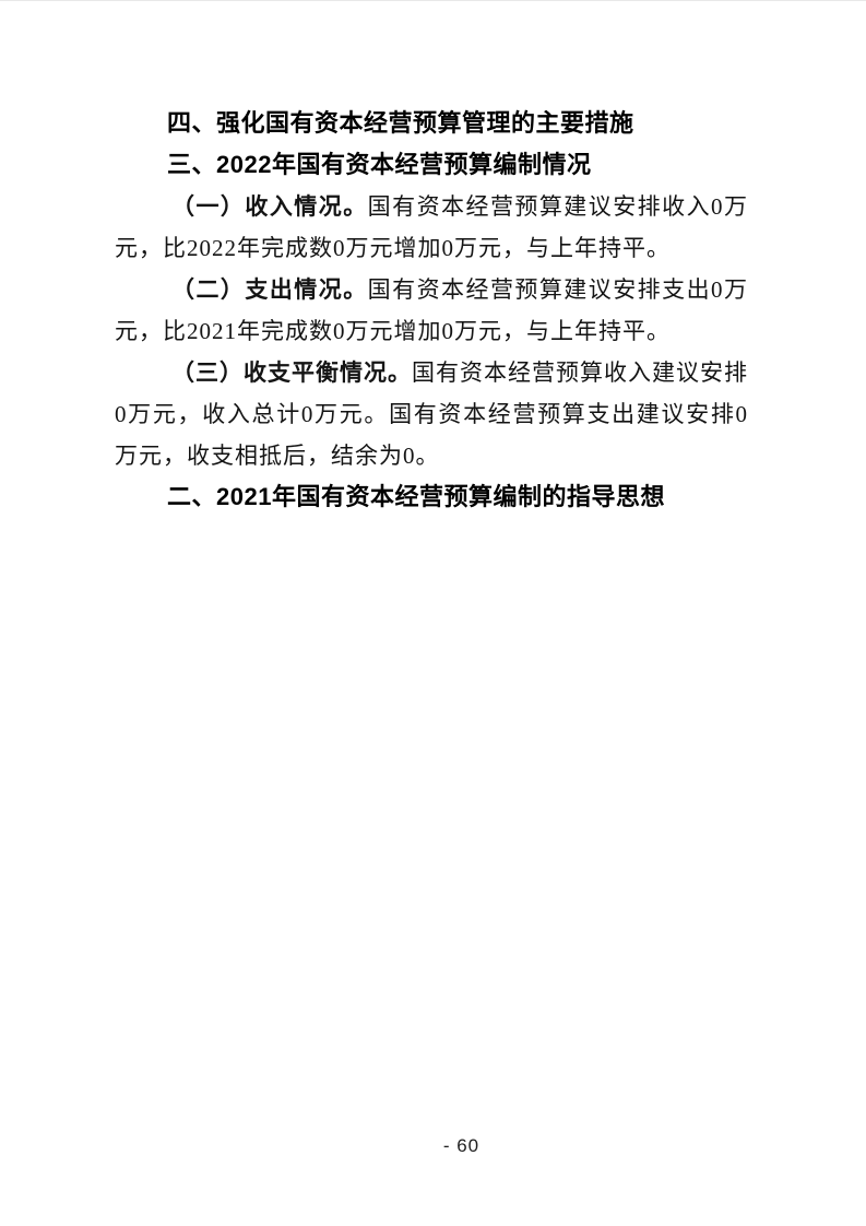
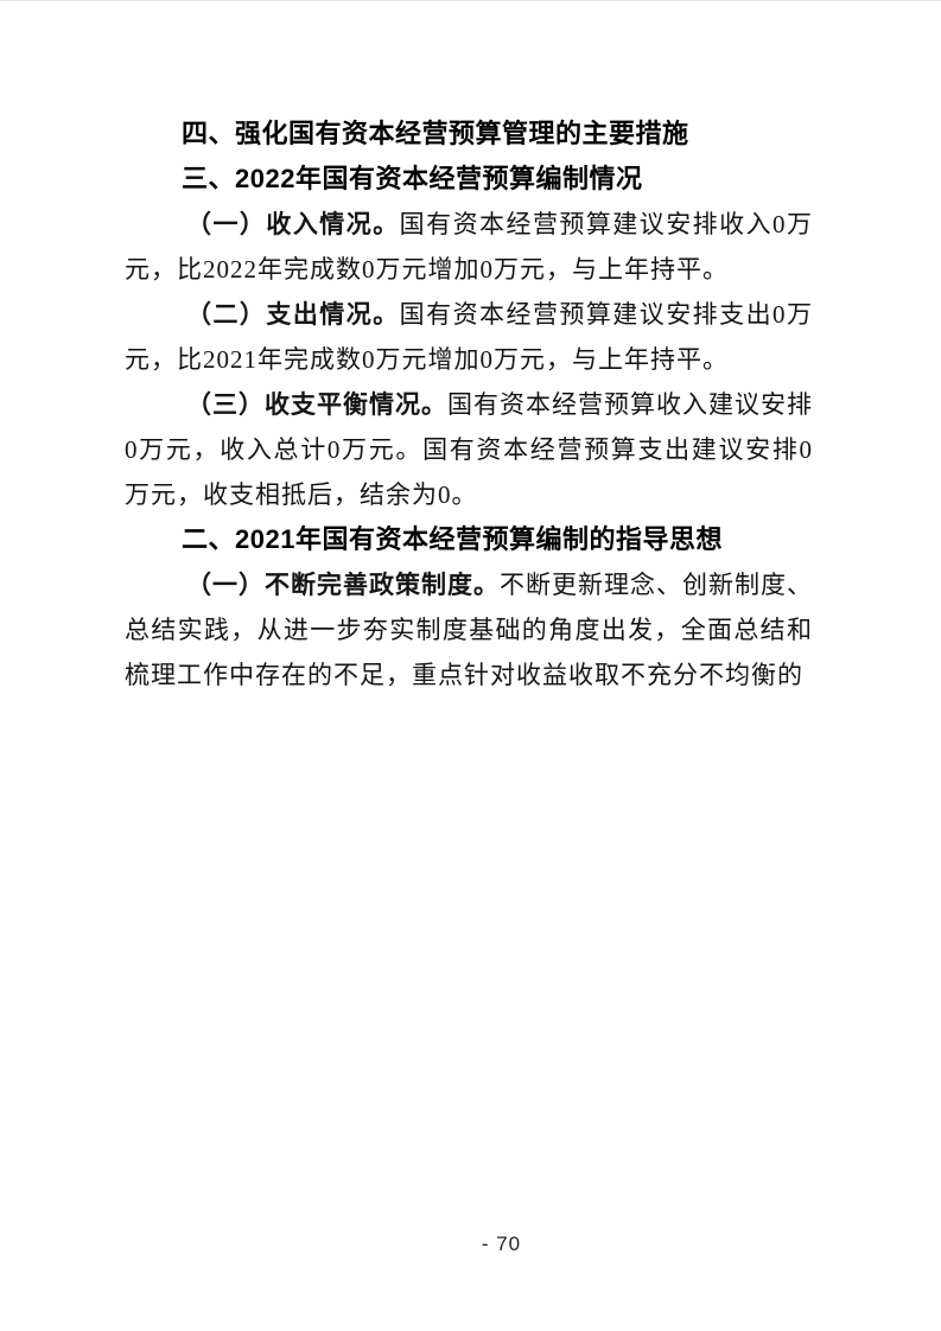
  四、强化国有资本经营预算管理的主要措施
  三、2022年国有资本经营预算编制情况
  （一）收入情况。国有资本经营预算建议安排收入0万元，比2022年完成数0万元增加0万元，与上年持平。
  （二）支出情况。国有资本经营预算建议安排支出0万元，比2021年完成数0万元增加0万元，与上年持平。
  （三）收支平衡情况。国有资本经营预算收入建议安排0万元，收入总计0万元。国有资本经营预算支出建议安排0万元，收支相抵后，结余为0。
  二、2021年国有资本经营预算编制的指导思想
+ （一）不断完善政策制度。不断更新理念、创新制度、总结实践，从进一步夯实制度基础的角度出发，全面总结和梳理工作中存在的不足，重点针对收益收取不充分不均衡的
- - 60
+ - 70
